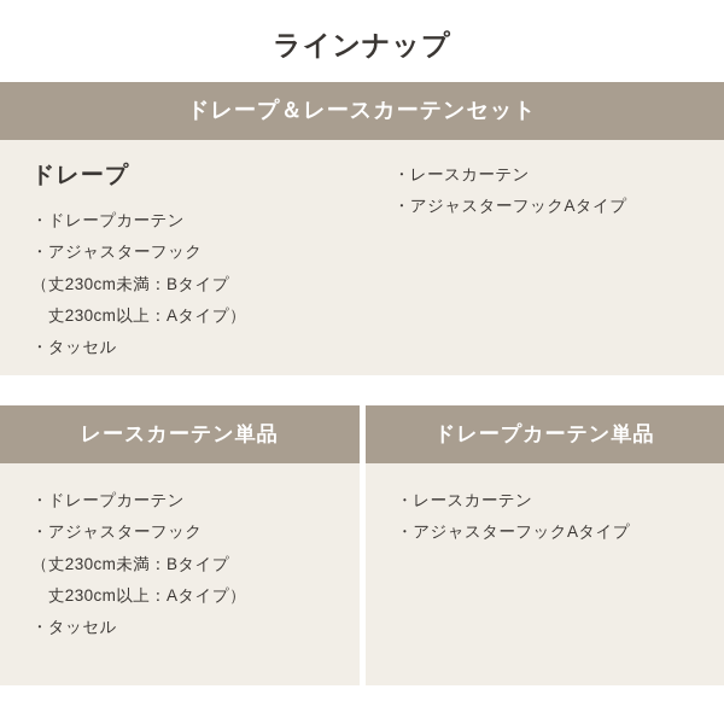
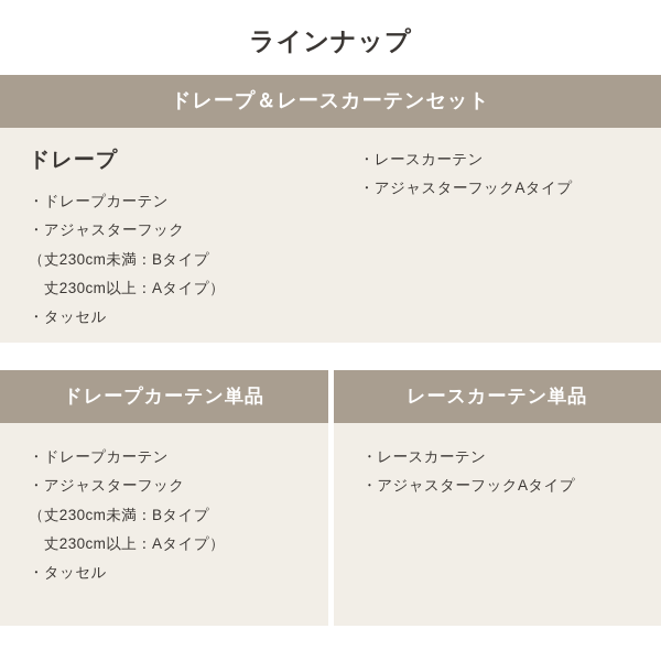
  ラインナップ
  ドレープ＆レースカーテンセット
  ドレープ
  ・ドレープカーテン
  ・アジャスターフック
  （丈230cm未満：Bタイプ
  丈230cm以上：Aタイプ）
  ・タッセル
  ・レースカーテン
  ・アジャスターフックAタイプ
- レースカーテン単品
+ ドレープカーテン単品
  ・ドレープカーテン
  ・アジャスターフック
  （丈230cm未満：Bタイプ
  丈230cm以上：Aタイプ）
  ・タッセル
- ドレープカーテン単品
+ レースカーテン単品
  ・レースカーテン
  ・アジャスターフックAタイプ
